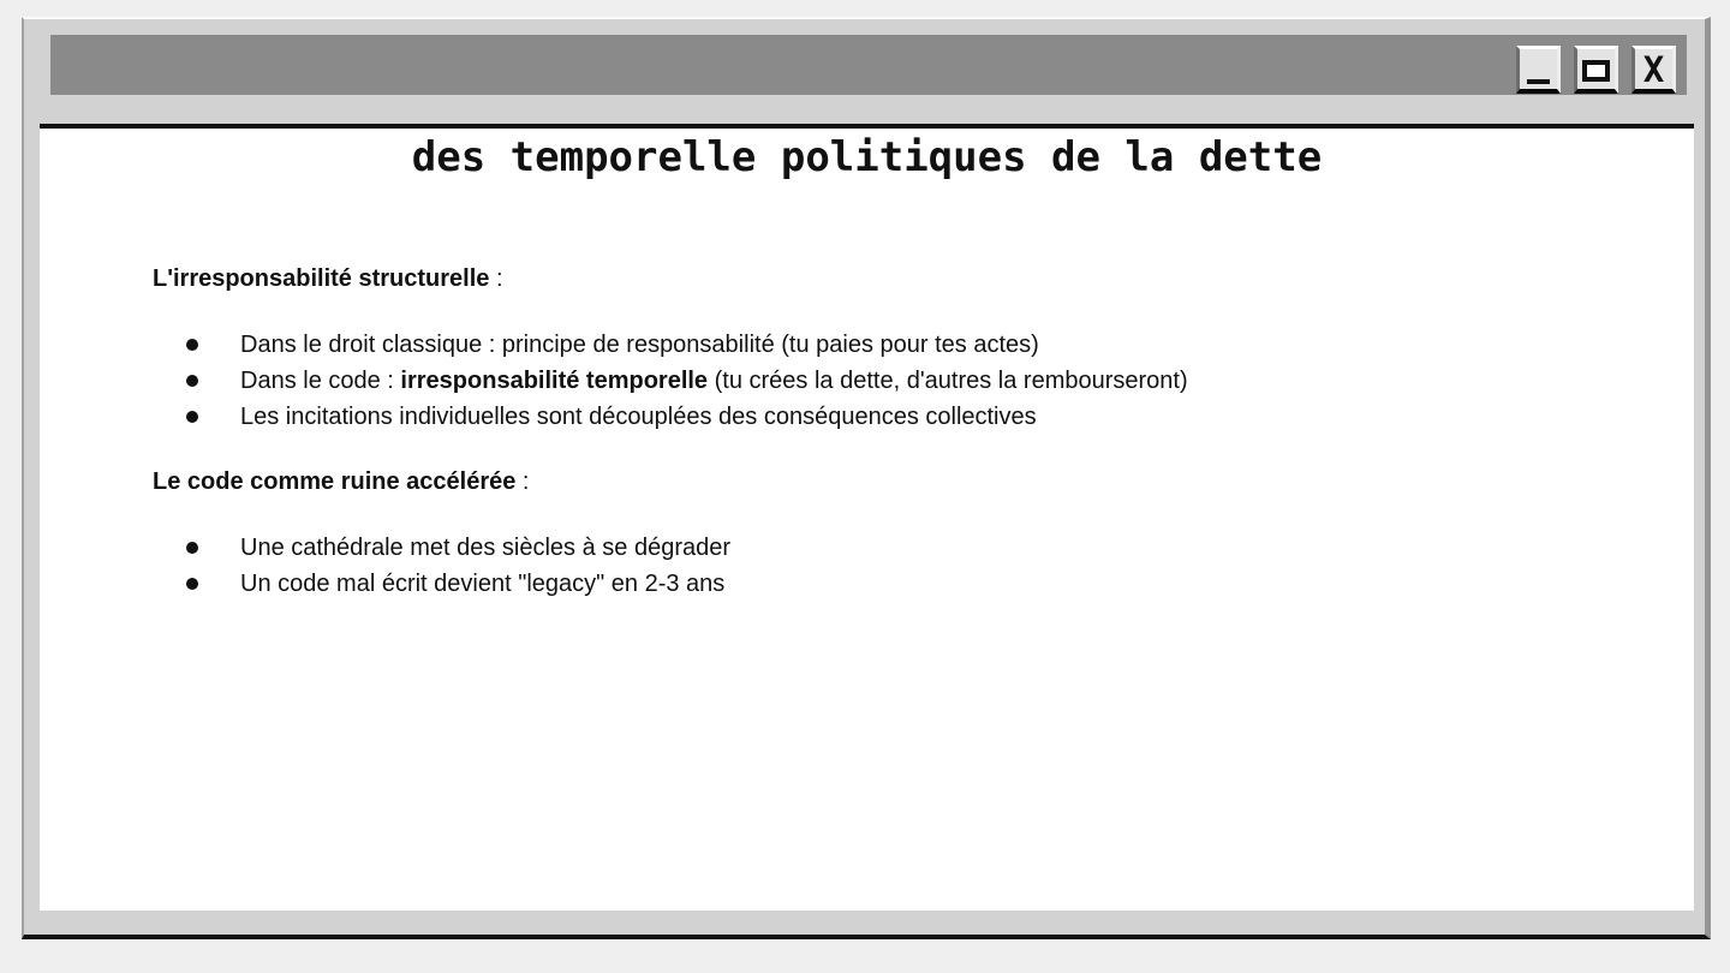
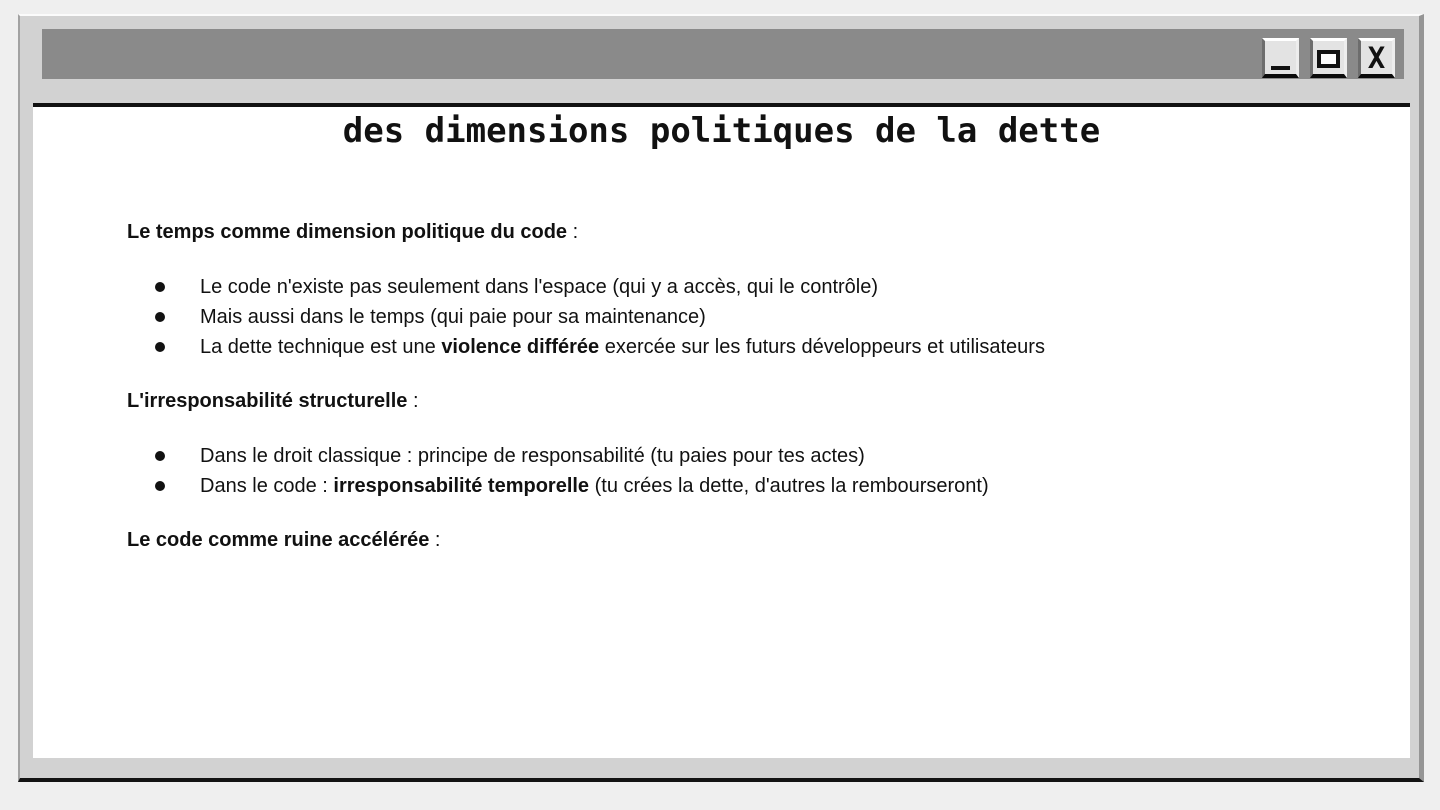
  X
- des temporelle politiques de la dette
+ des dimensions politiques de la dette
+ Le temps comme dimension politique du code :
+ Le code n'existe pas seulement dans l'espace (qui y a accès, qui le contrôle)
+ Mais aussi dans le temps (qui paie pour sa maintenance)
+ La dette technique est une violence différée exercée sur les futurs développeurs et utilisateurs
  L'irresponsabilité structurelle :
  Dans le droit classique : principe de responsabilité (tu paies pour tes actes)
  Dans le code : irresponsabilité temporelle (tu crées la dette, d'autres la rembourseront)
- Les incitations individuelles sont découplées des conséquences collectives
  Le code comme ruine accélérée :
- Une cathédrale met des siècles à se dégrader
- Un code mal écrit devient "legacy" en 2-3 ans
